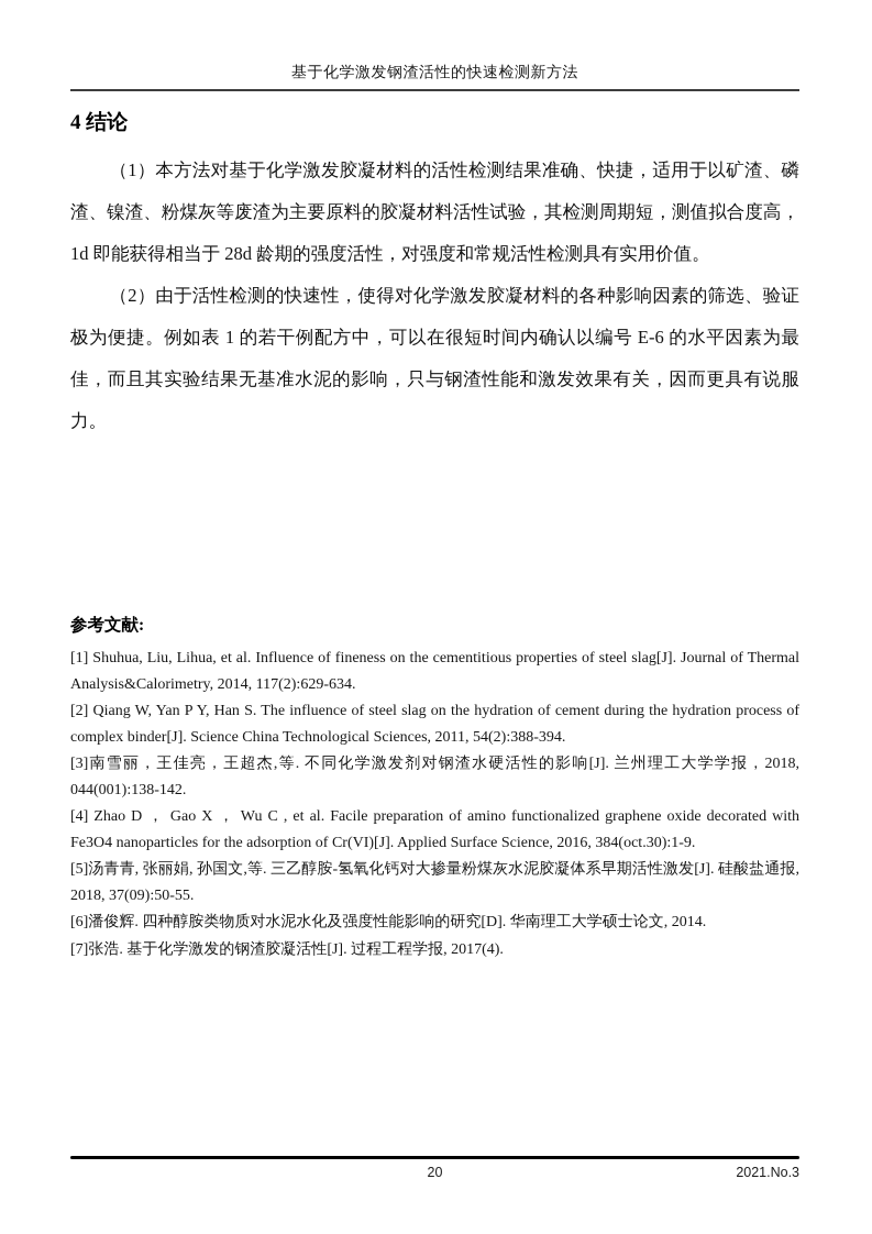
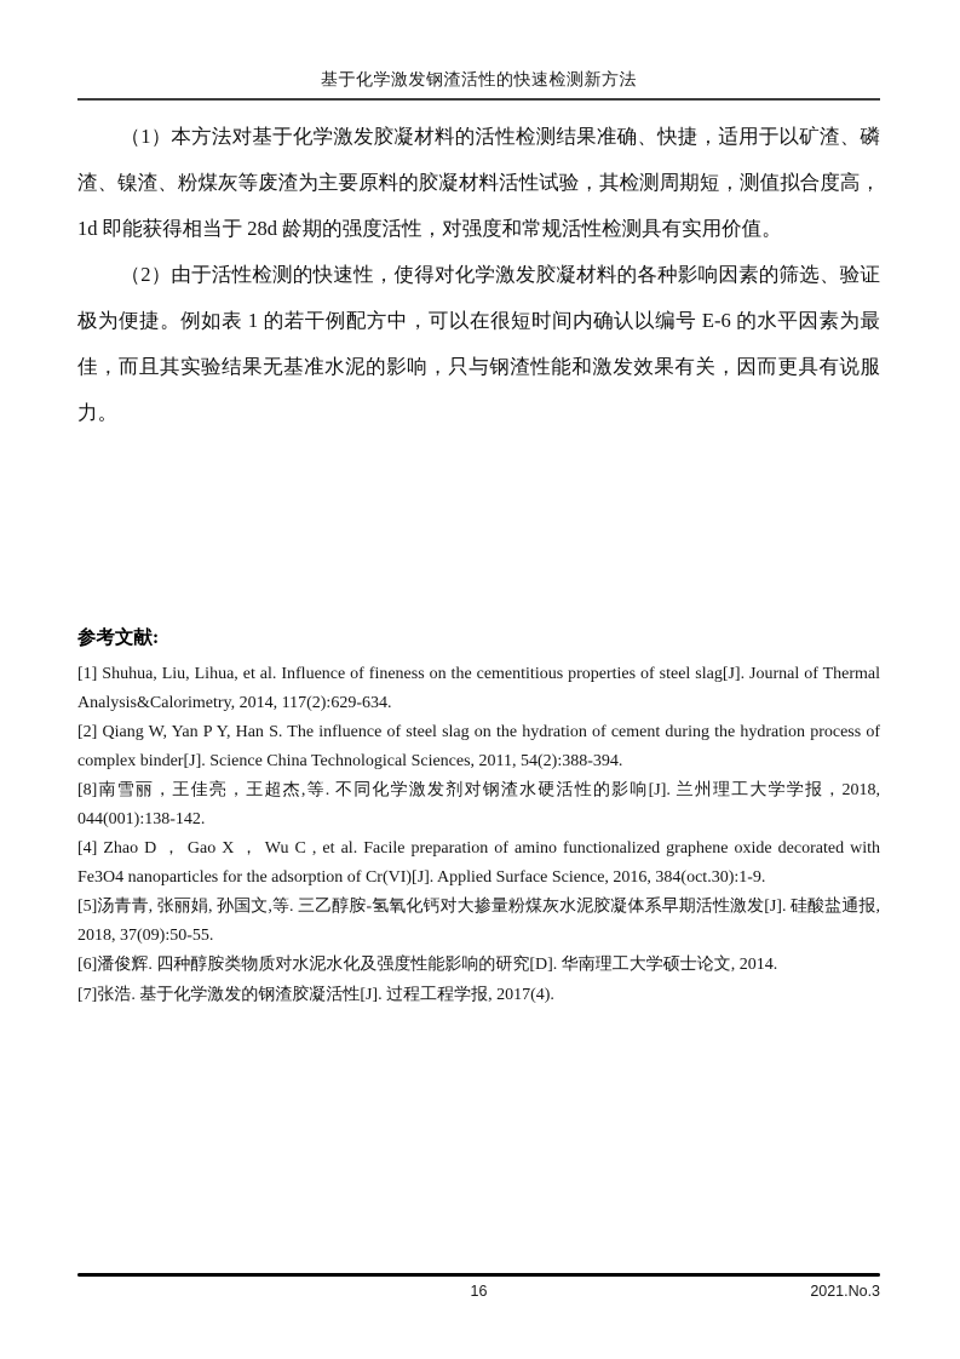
  基于化学激发钢渣活性的快速检测新方法
- 4 结论
  （1）本方法对基于化学激发胶凝材料的活性检测结果准确、快捷，适用于以矿渣、磷渣、镍渣、粉煤灰等废渣为主要原料的胶凝材料活性试验，其检测周期短，测值拟合度高，1d 即能获得相当于 28d 龄期的强度活性，对强度和常规活性检测具有实用价值。
  （2）由于活性检测的快速性，使得对化学激发胶凝材料的各种影响因素的筛选、验证极为便捷。例如表 1 的若干例配方中，可以在很短时间内确认以编号 E-6 的水平因素为最佳，而且其实验结果无基准水泥的影响，只与钢渣性能和激发效果有关，因而更具有说服力。
  参考文献:
  [1] Shuhua, Liu, Lihua, et al. Influence of fineness on the cementitious properties of steel slag[J]. Journal of Thermal Analysis&Calorimetry, 2014, 117(2):629-634.
  [2] Qiang W, Yan P Y, Han S. The influence of steel slag on the hydration of cement during the hydration process of complex binder[J]. Science China Technological Sciences, 2011, 54(2):388-394.
- [3]南雪丽，王佳亮，王超杰,等. 不同化学激发剂对钢渣水硬活性的影响[J]. 兰州理工大学学报，2018, 044(001):138-142.
+ [8]南雪丽，王佳亮，王超杰,等. 不同化学激发剂对钢渣水硬活性的影响[J]. 兰州理工大学学报，2018, 044(001):138-142.
  [4] Zhao D ， Gao X ， Wu C , et al. Facile preparation of amino functionalized graphene oxide decorated with Fe3O4 nanoparticles for the adsorption of Cr(VI)[J]. Applied Surface Science, 2016, 384(oct.30):1-9.
  [5]汤青青, 张丽娟, 孙国文,等. 三乙醇胺-氢氧化钙对大掺量粉煤灰水泥胶凝体系早期活性激发[J]. 硅酸盐通报, 2018, 37(09):50-55.
  [6]潘俊辉. 四种醇胺类物质对水泥水化及强度性能影响的研究[D]. 华南理工大学硕士论文, 2014.
  [7]张浩. 基于化学激发的钢渣胶凝活性[J]. 过程工程学报, 2017(4).
- 20
+ 16
  2021.No.3
